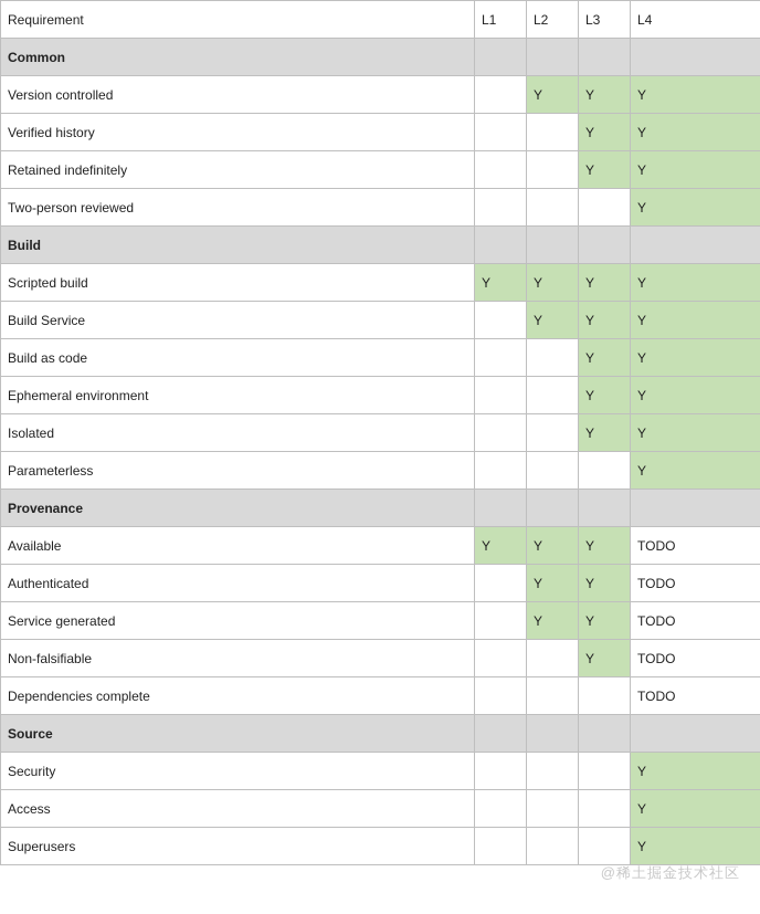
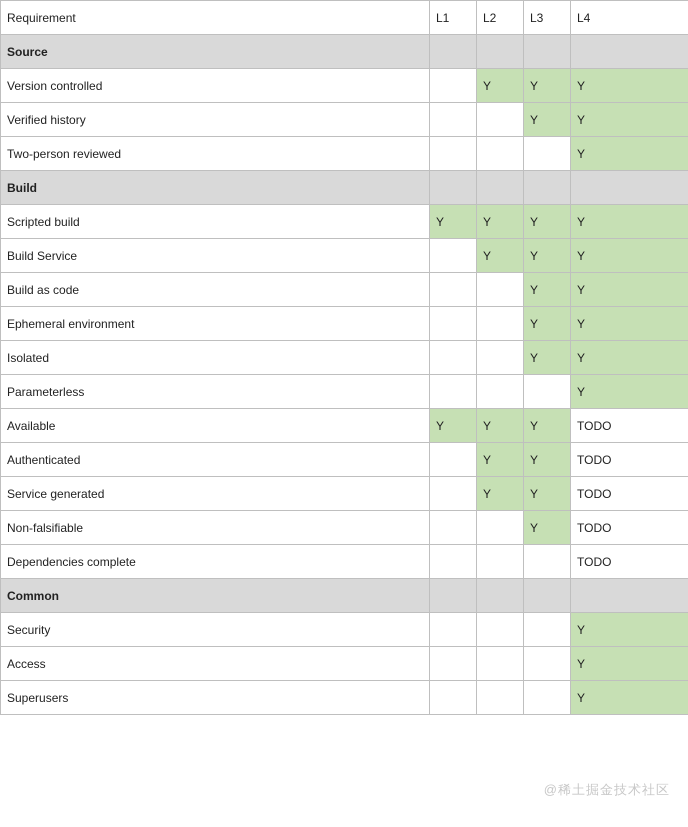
  Requirement	L1	L2	L3	L4
- Common
+ Source
  Version controlled		Y	Y	Y
  Verified history			Y	Y
- Retained indefinitely			Y	Y
  Two-person reviewed				Y
  Build
  Scripted build	Y	Y	Y	Y
  Build Service		Y	Y	Y
  Build as code			Y	Y
  Ephemeral environment			Y	Y
  Isolated			Y	Y
  Parameterless				Y
- Provenance
  Available	Y	Y	Y	TODO
  Authenticated		Y	Y	TODO
  Service generated		Y	Y	TODO
  Non-falsifiable			Y	TODO
  Dependencies complete				TODO
- Source
+ Common
  Security				Y
  Access				Y
  Superusers				Y
  @稀土掘金技术社区
